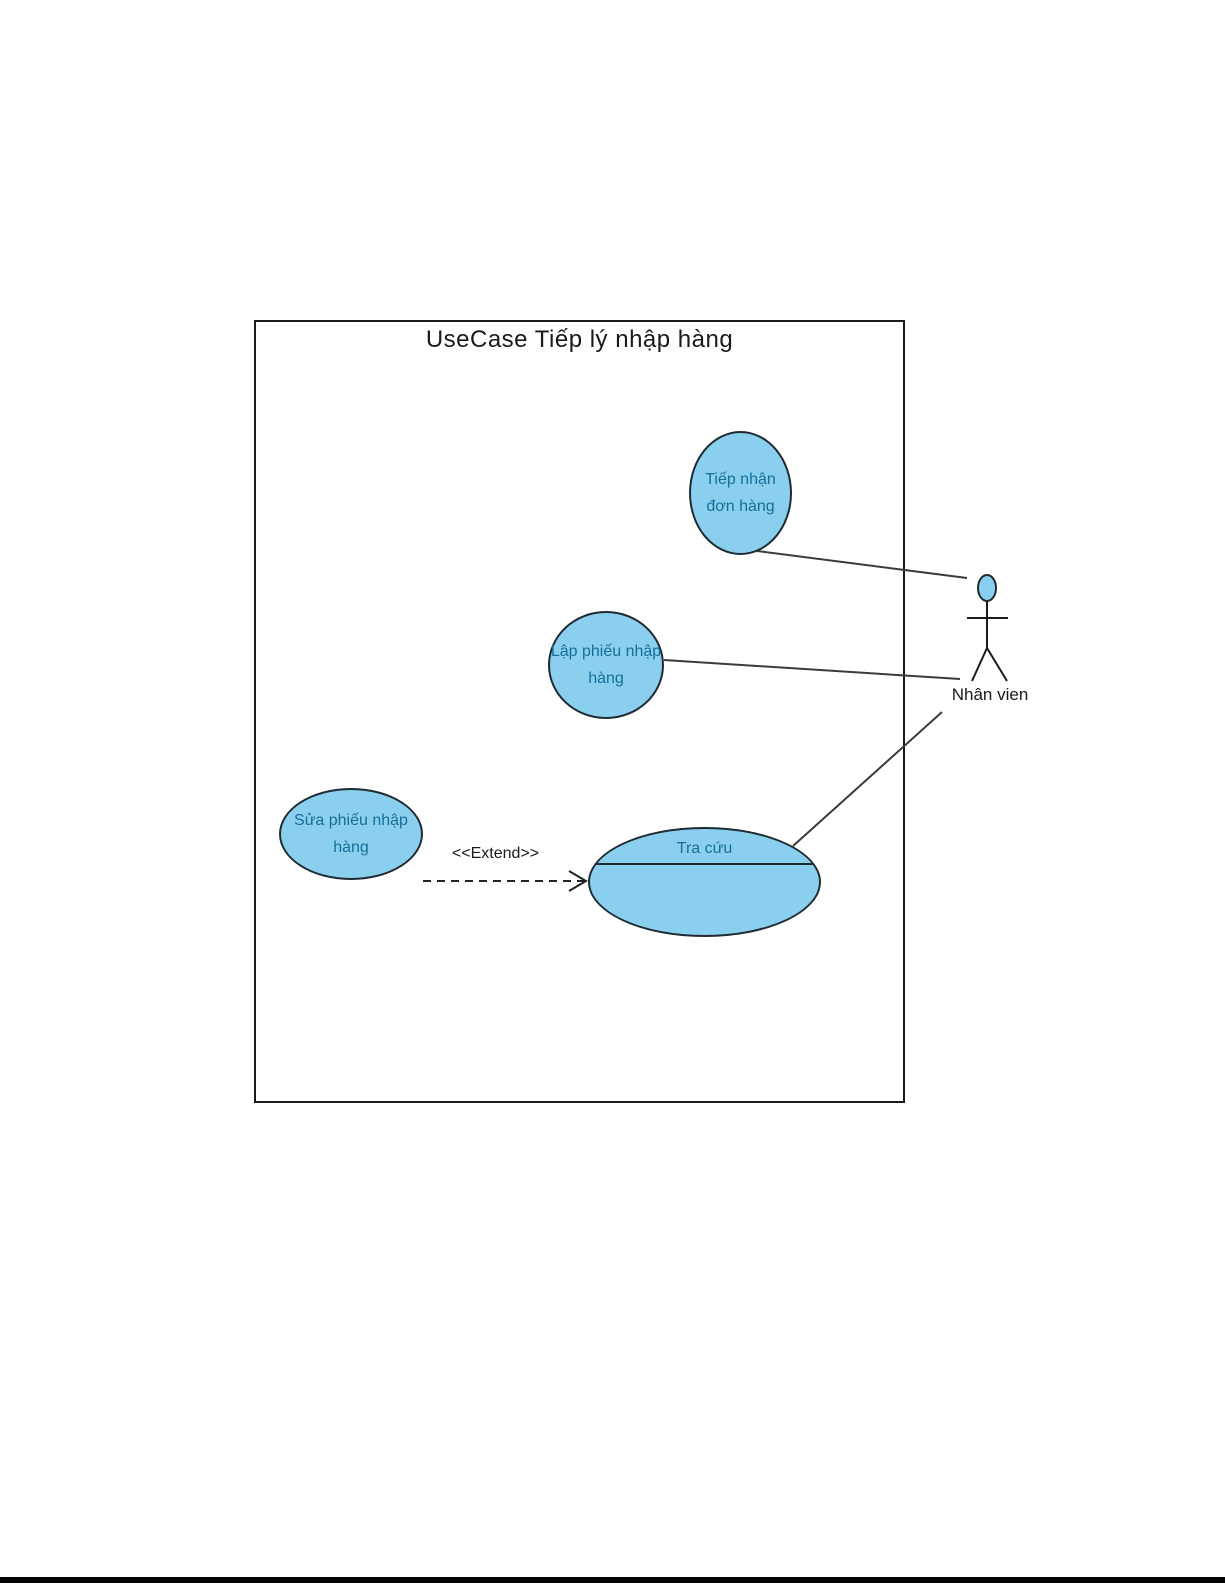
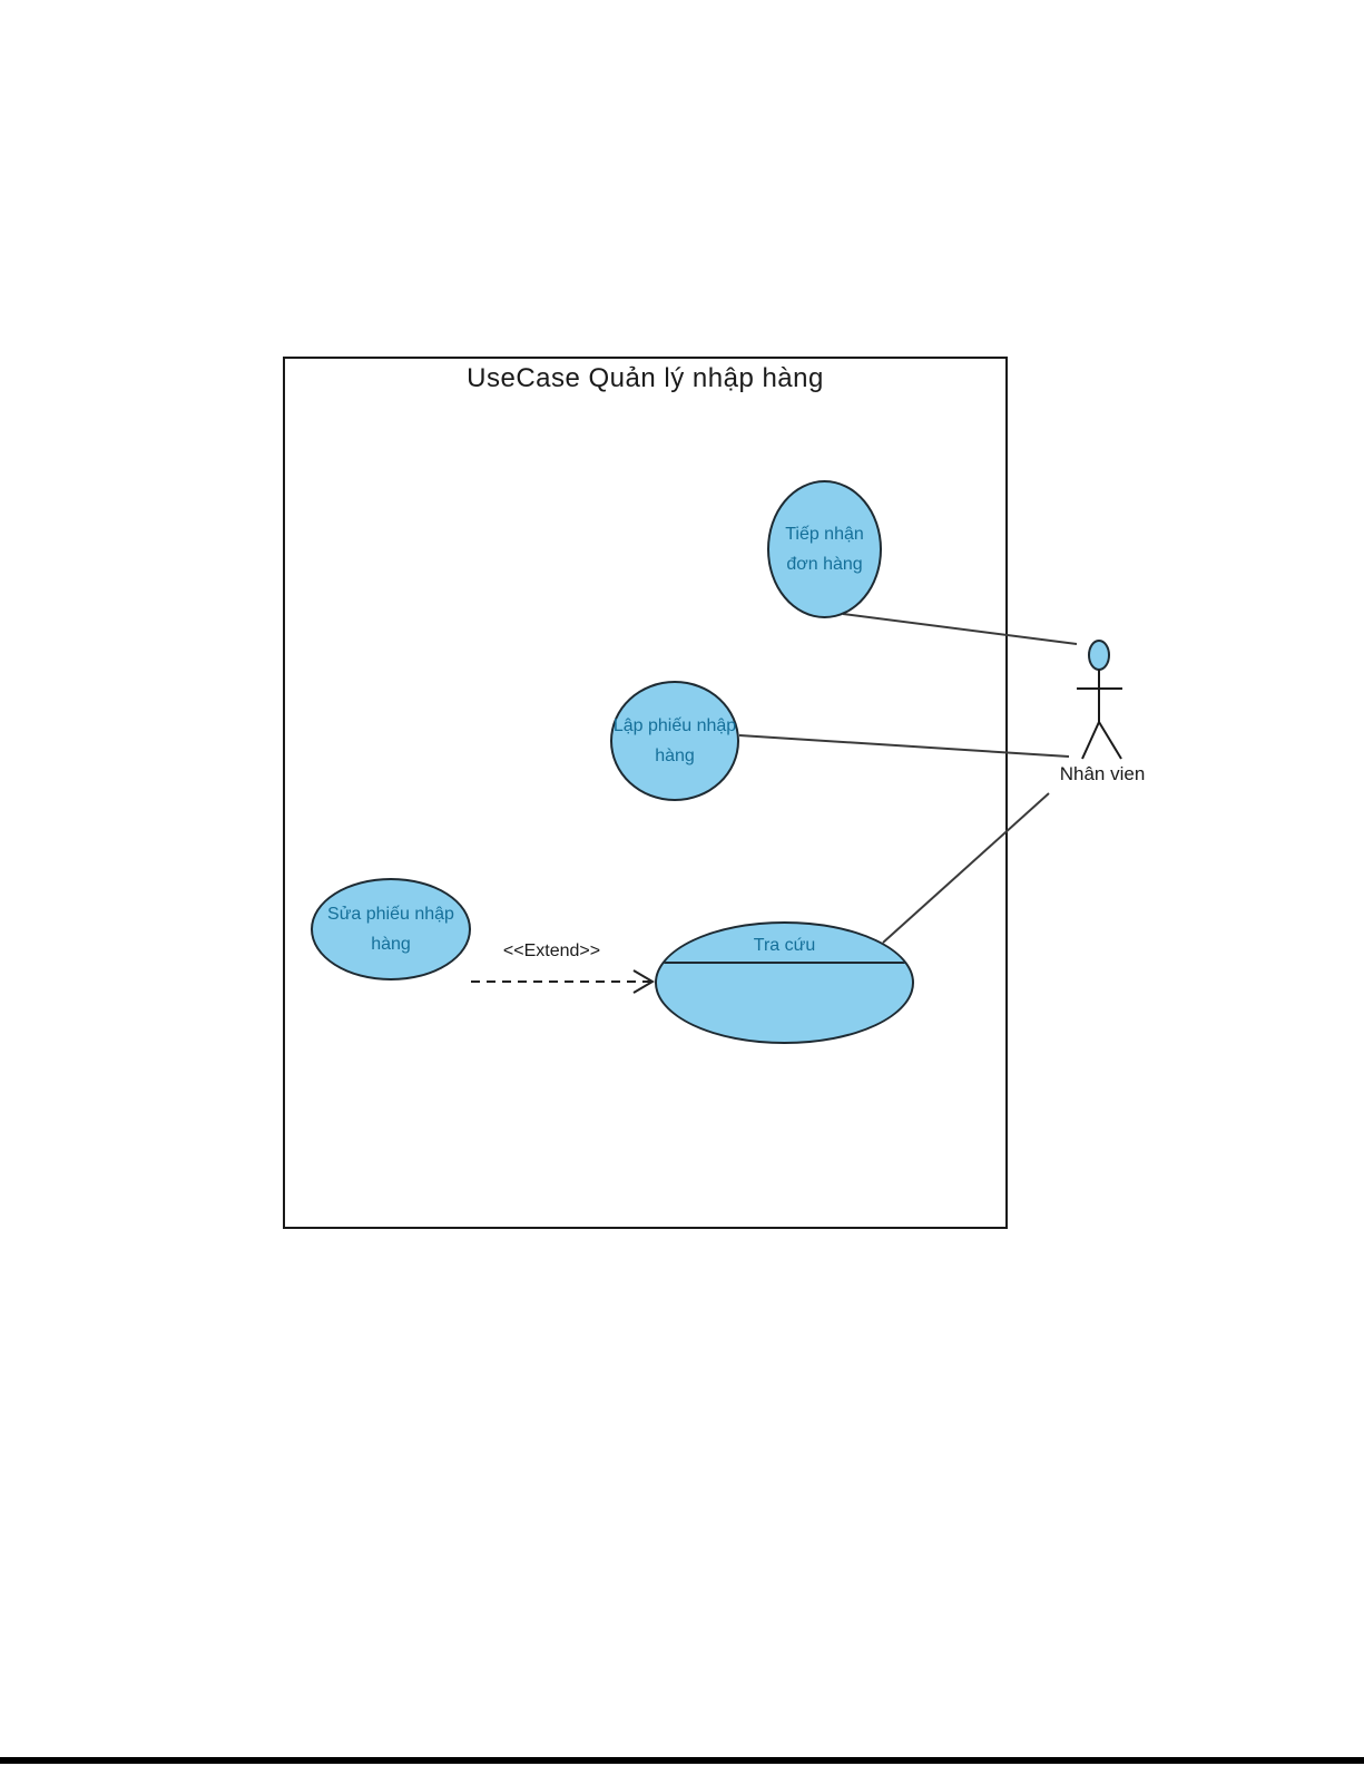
- UseCase Tiếp lý nhập hàng
+ UseCase Quản lý nhập hàng
  Tiếp nhận đơn hàng
  Lập phiếu nhập hàng
  Sửa phiếu nhập hàng
  Tra cứu
  <<Extend>>
  Nhân vien
